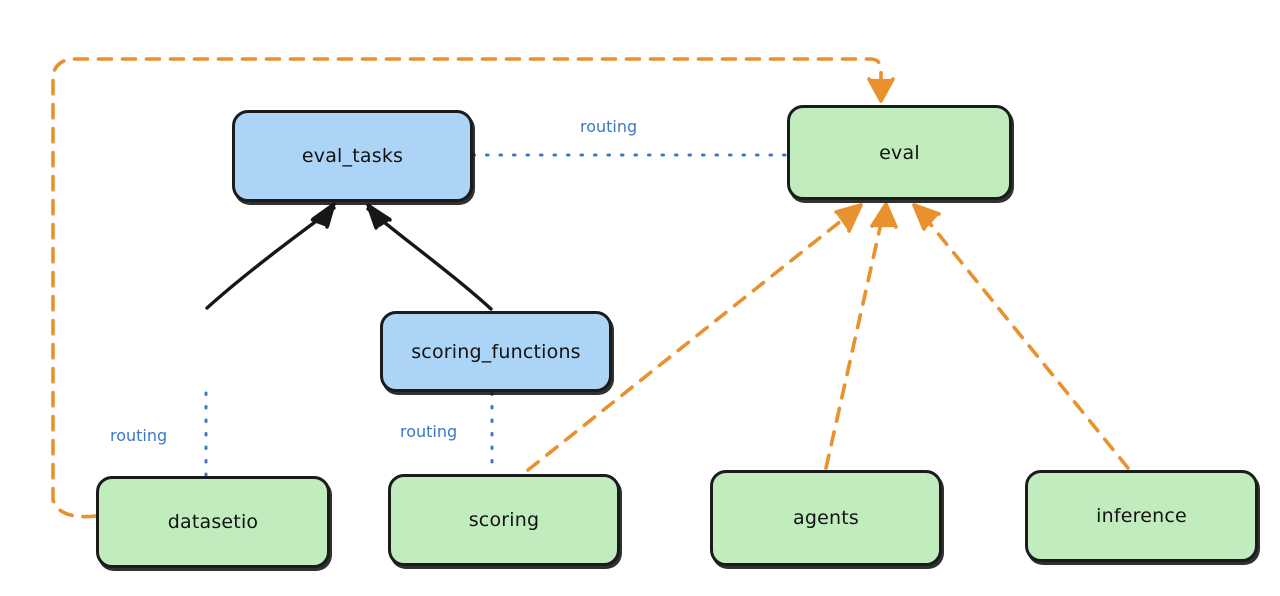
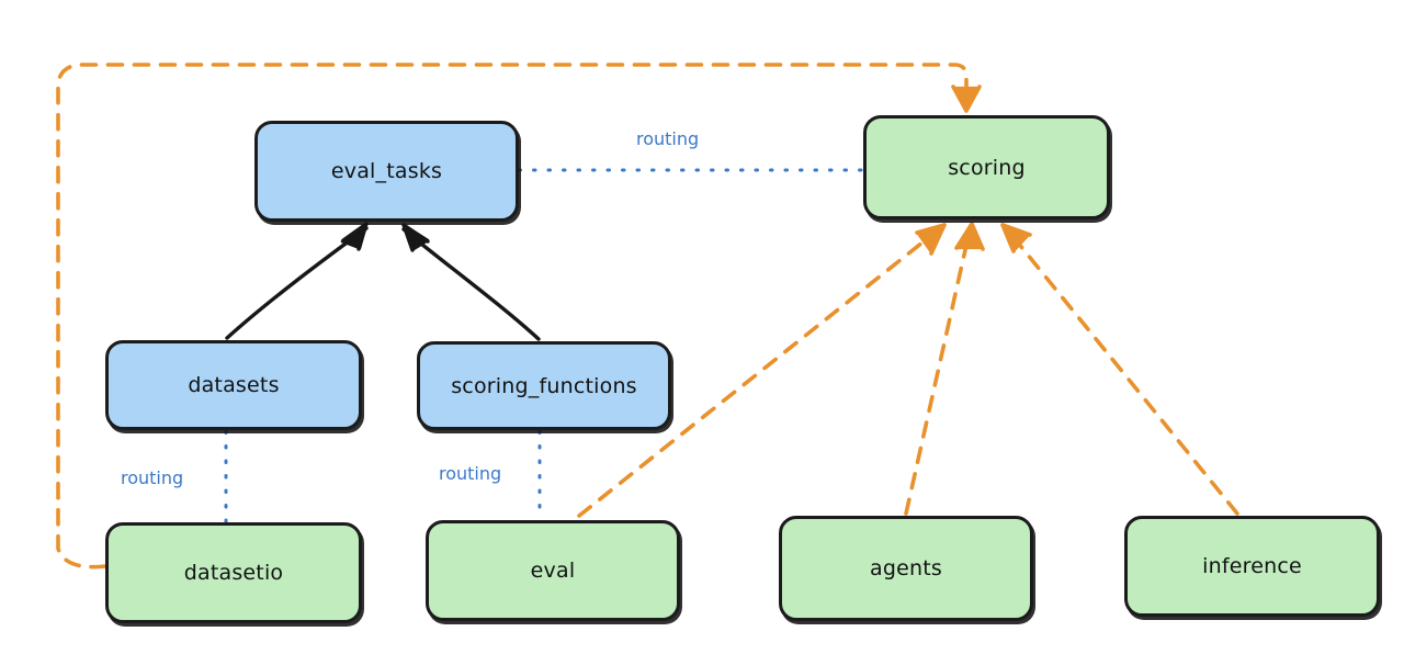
  eval_tasks
- eval
+ scoring
+ datasets
  scoring_functions
  datasetio
- scoring
+ eval
  agents
  inference
  routing
  routing
  routing
